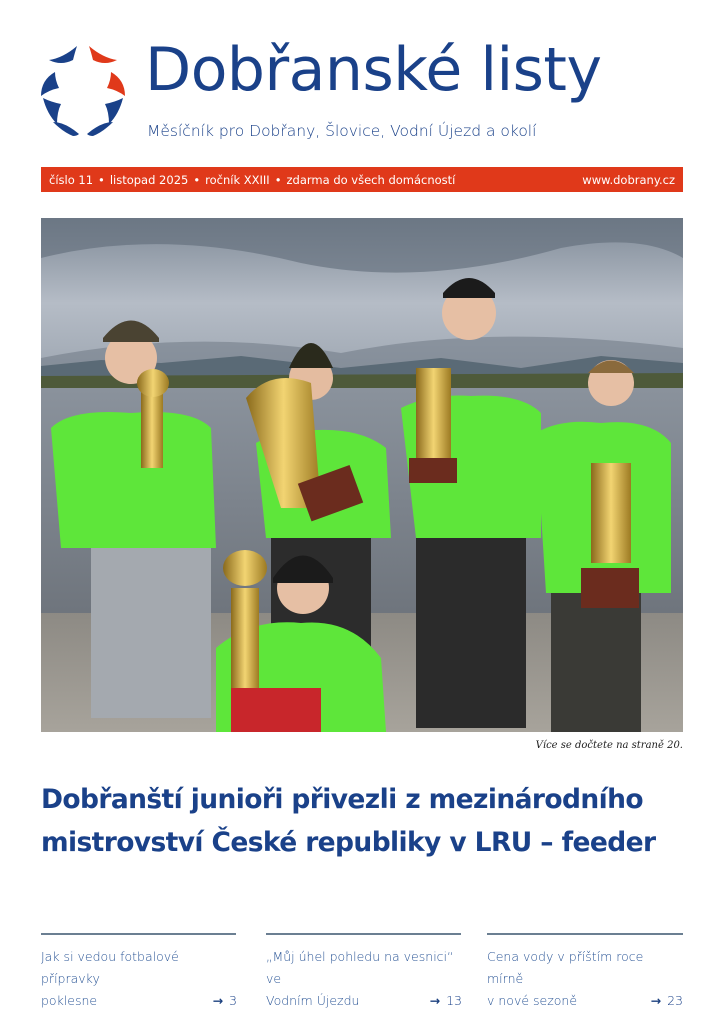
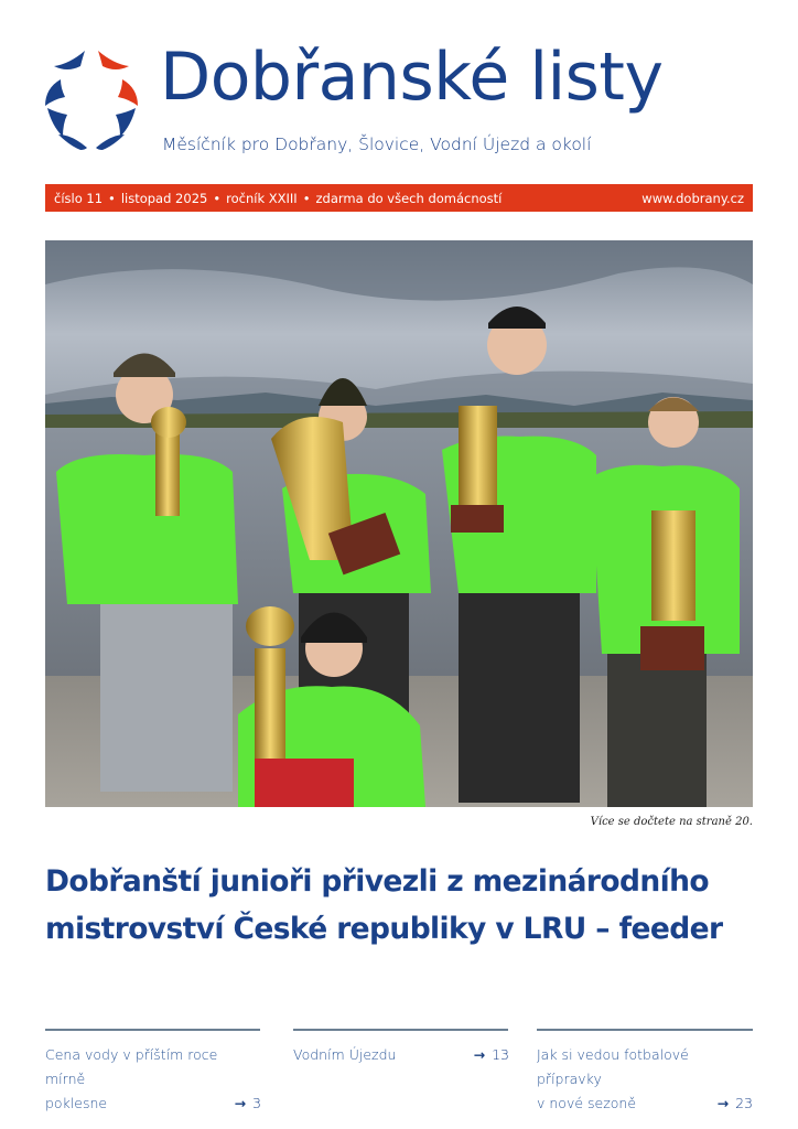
  Dobřanské listy
  Měsíčník pro Dobřany, Šlovice, Vodní Újezd a okolí
  číslo 11 • listopad 2025 • ročník XXIII • zdarma do všech domácností
  www.dobrany.cz
  Více se dočtete na straně 20.
  Dobřanští junioři přivezli z mezinárodního
  mistrovství České republiky v LRU – feeder
- Jak si vedou fotbalové přípravky
+ Cena vody v příštím roce mírně
  poklesne
  → 3
- „Můj úhel pohledu na vesnici“ ve
  Vodním Újezdu
  → 13
- Cena vody v příštím roce mírně
+ Jak si vedou fotbalové přípravky
  v nové sezoně
  → 23
